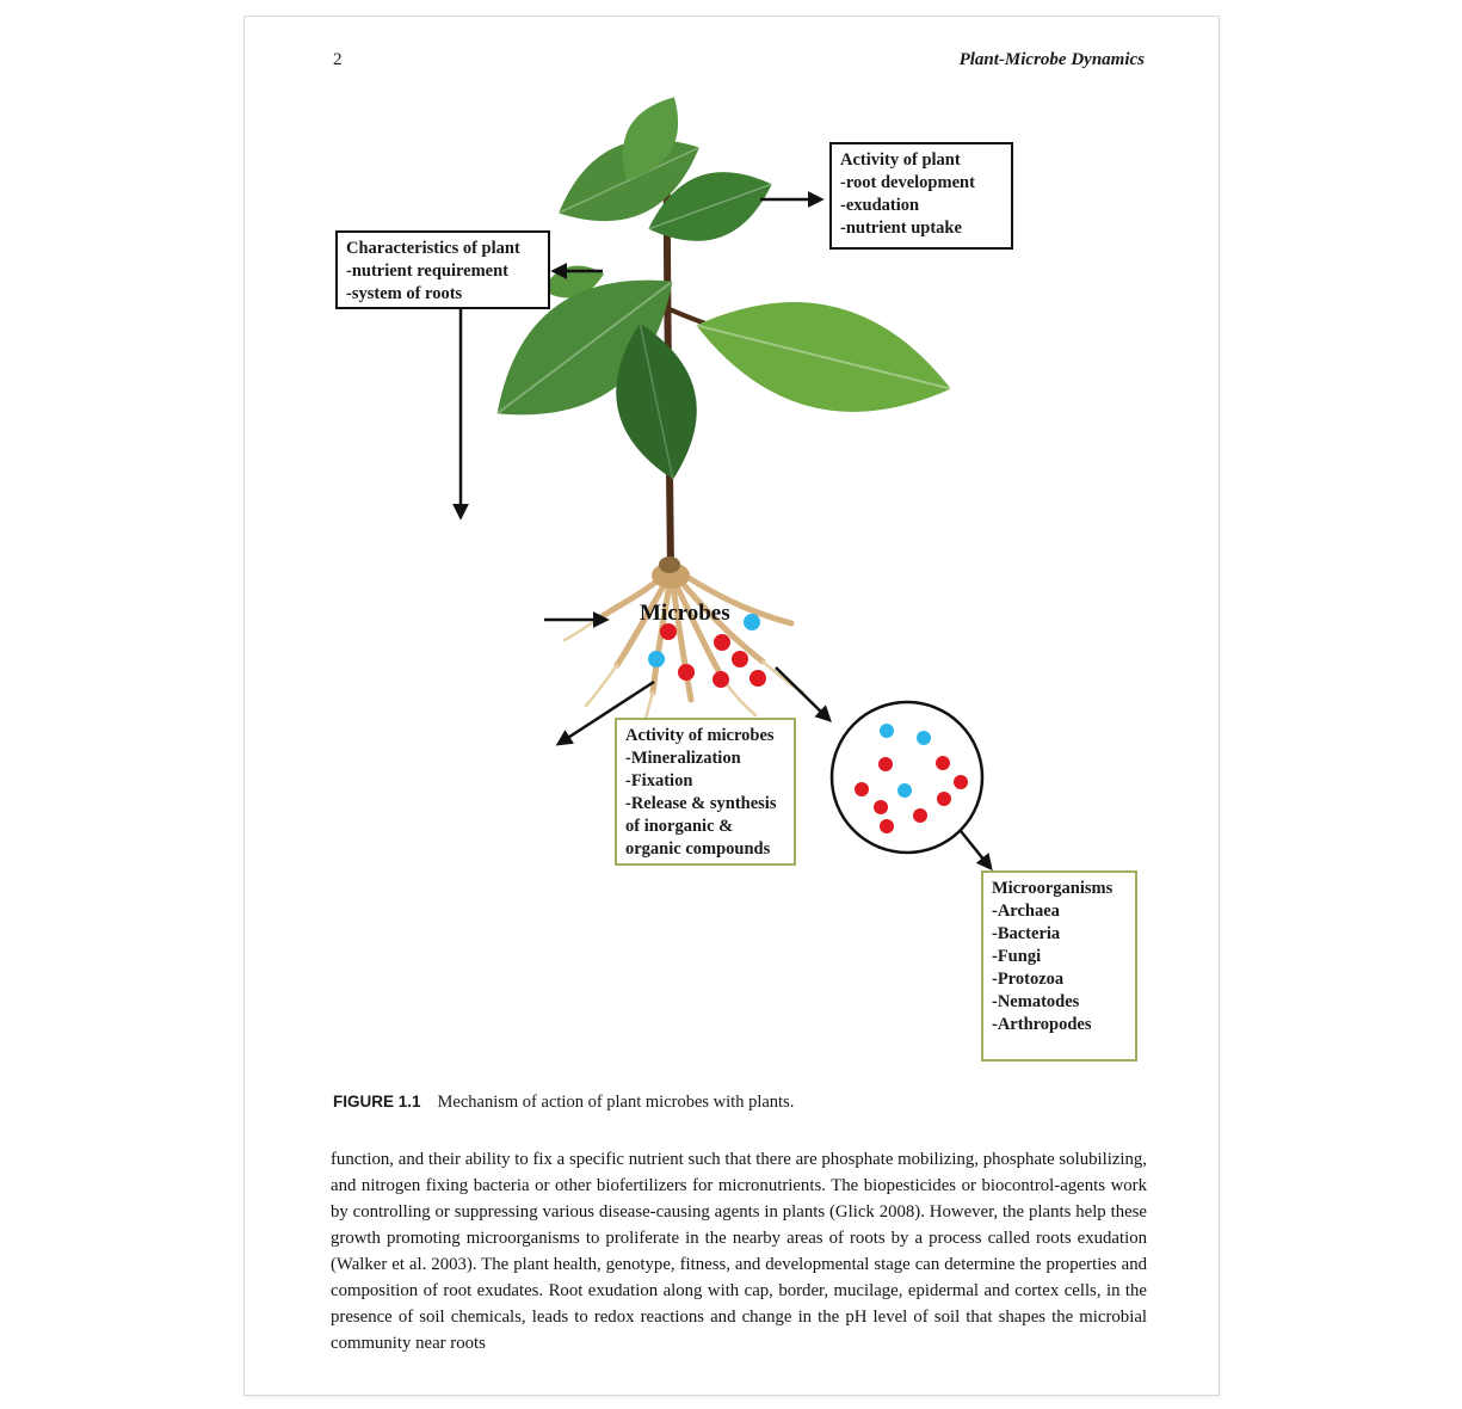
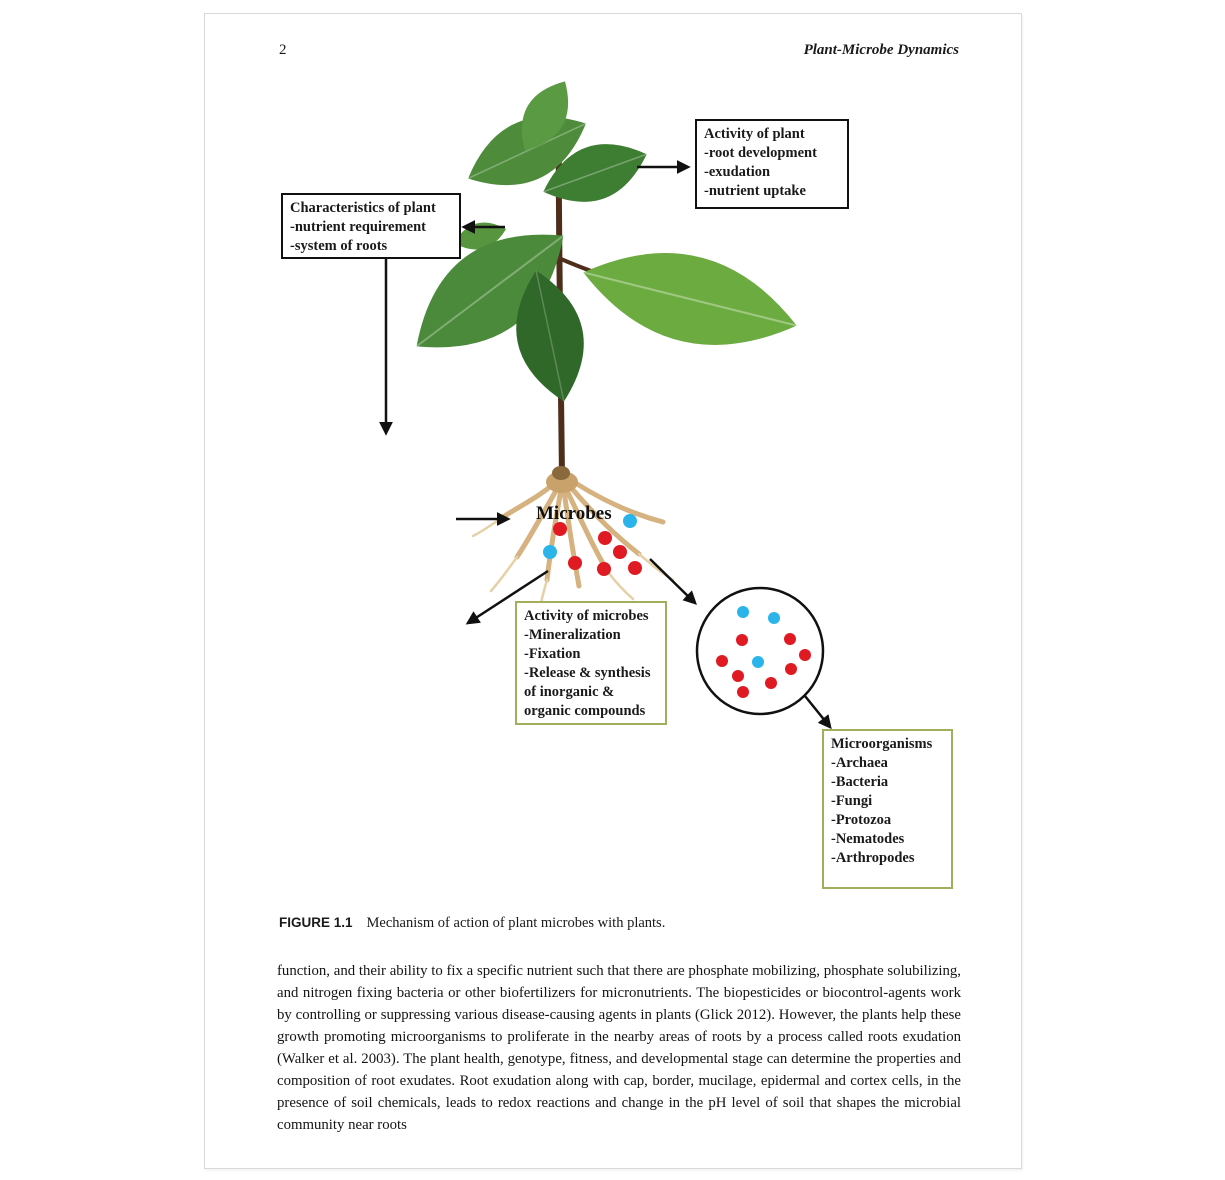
  2
  Plant-Microbe Dynamics
  Microbes
  Activity of plant
  -root development
  -exudation
  -nutrient uptake
  Characteristics of plant
  -nutrient requirement
  -system of roots
  Activity of microbes
  -Mineralization
  -Fixation
  -Release & synthesis
  of inorganic &
  organic compounds
  Microorganisms
  -Archaea
  -Bacteria
  -Fungi
  -Protozoa
  -Nematodes
  -Arthropodes
  FIGURE 1.1 Mechanism of action of plant microbes with plants.
- function, and their ability to fix a specific nutrient such that there are phosphate mobilizing, phosphate solubilizing, and nitrogen fixing bacteria or other biofertilizers for micronutrients. The biopesticides or biocontrol-agents work by controlling or suppressing various disease-causing agents in plants (Glick 2008). However, the plants help these growth promoting microorganisms to proliferate in the nearby areas of roots by a process called roots exudation (Walker et al. 2003). The plant health, genotype, fitness, and developmental stage can determine the properties and composition of root exudates. Root exudation along with cap, border, mucilage, epidermal and cortex cells, in the presence of soil chemicals, leads to redox reactions and change in the pH level of soil that shapes the microbial community near roots
+ function, and their ability to fix a specific nutrient such that there are phosphate mobilizing, phosphate solubilizing, and nitrogen fixing bacteria or other biofertilizers for micronutrients. The biopesticides or biocontrol-agents work by controlling or suppressing various disease-causing agents in plants (Glick 2012). However, the plants help these growth promoting microorganisms to proliferate in the nearby areas of roots by a process called roots exudation (Walker et al. 2003). The plant health, genotype, fitness, and developmental stage can determine the properties and composition of root exudates. Root exudation along with cap, border, mucilage, epidermal and cortex cells, in the presence of soil chemicals, leads to redox reactions and change in the pH level of soil that shapes the microbial community near roots
